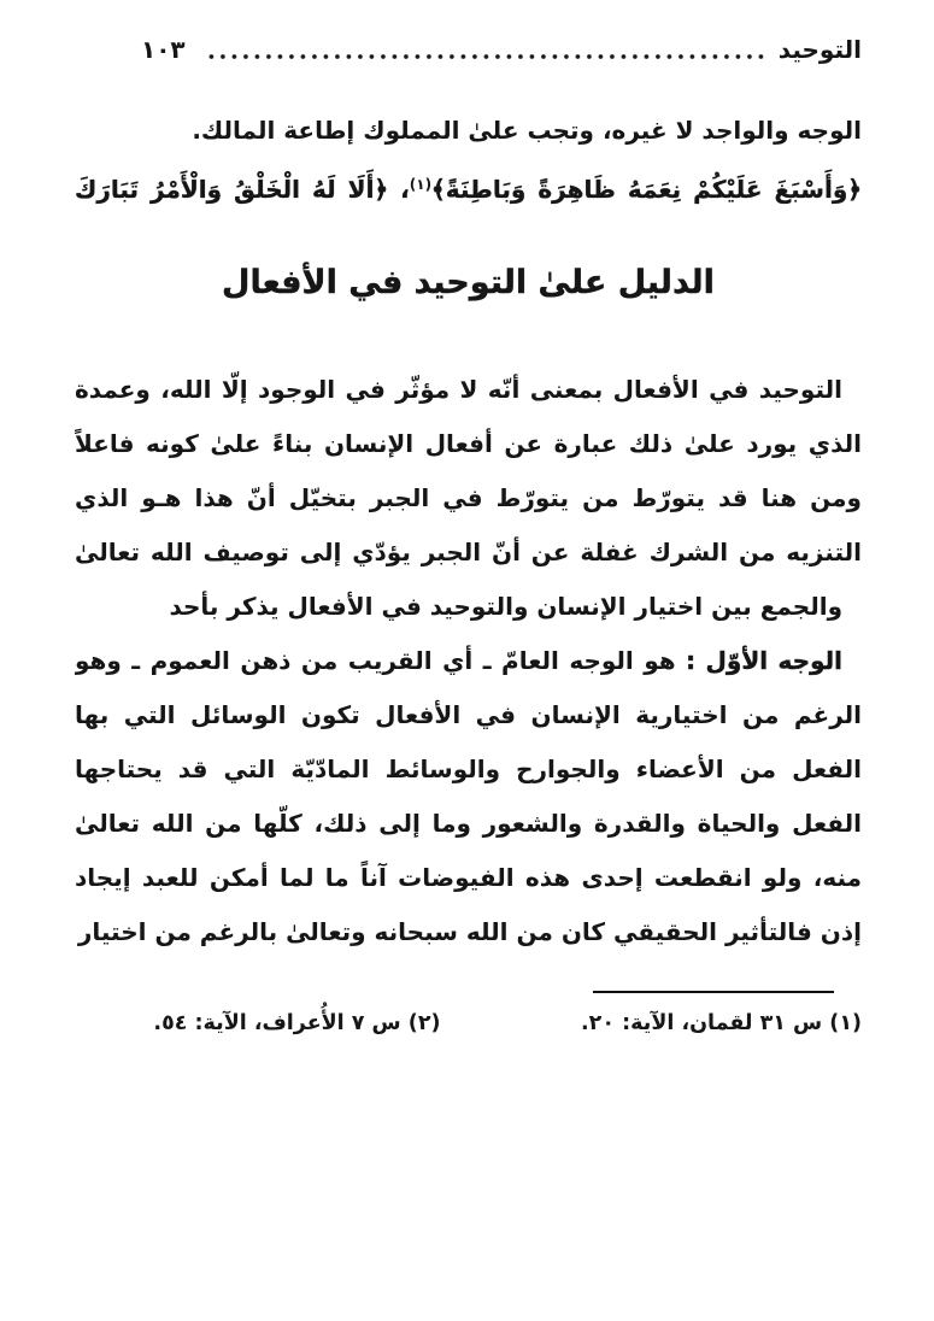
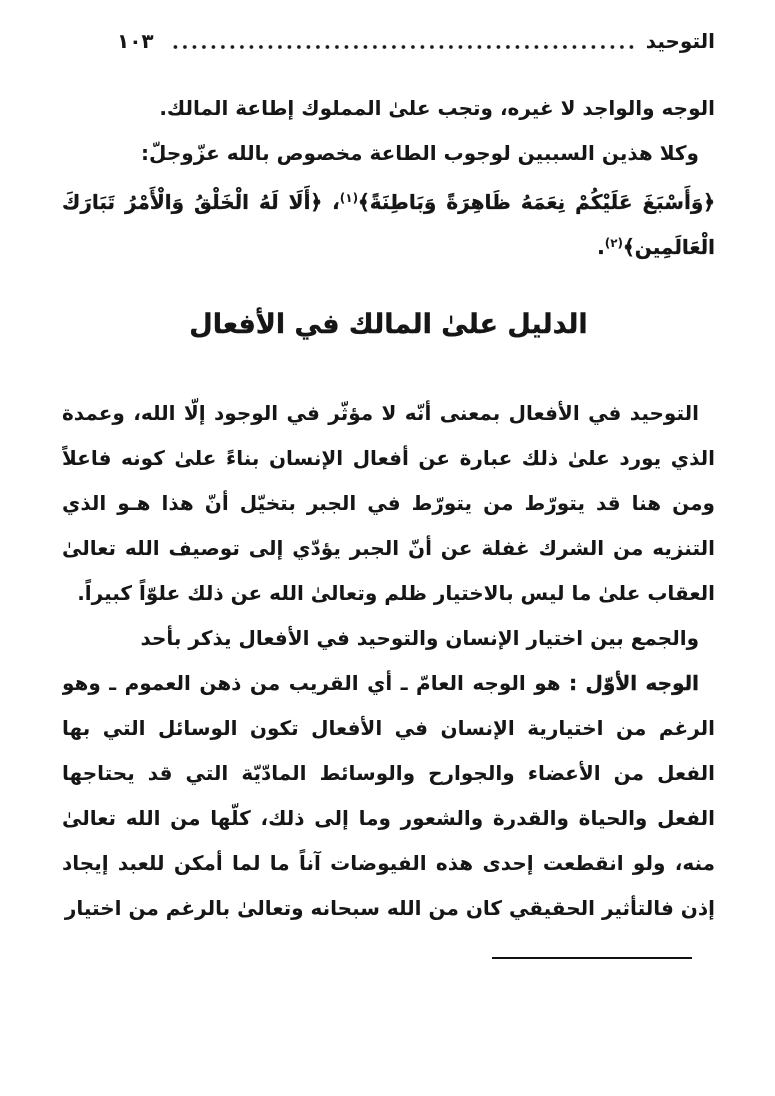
  التوحيد
  ١٠٣
  الوجه والواجد لا غيره، وتجب علىٰ المملوك إطاعة المالك.
+ وكلا هذين السببين لوجوب الطاعة مخصوص بالله عزّوجلّ:
  ﴿وَأَسْبَغَ عَلَيْكُمْ نِعَمَهُ ظَاهِرَةً وَبَاطِنَةً﴾(١)، ﴿أَلَا لَهُ الْخَلْقُ وَالْأَمْرُ تَبَارَكَ
+ الْعَالَمِين﴾(٢).
- الدليل علىٰ التوحيد في الأفعال
+ الدليل علىٰ المالك في الأفعال
  التوحيد في الأفعال بمعنى أنّه لا مؤثّر في الوجود إلّا الله، وعمدة
  الذي يورد علىٰ ذلك عبارة عن أفعال الإنسان بناءً علىٰ كونه فاعلاً
  ومن هنا قد يتورّط من يتورّط في الجبر بتخيّل أنّ هذا هـو الذي
  التنزيه من الشرك غفلة عن أنّ الجبر يؤدّي إلى توصيف الله تعالىٰ
+ العقاب علىٰ ما ليس بالاختيار ظلم وتعالىٰ الله عن ذلك علوّاً كبيراً.
  والجمع بين اختيار الإنسان والتوحيد في الأفعال يذكر بأحد
  الوجه الأوّل : هو الوجه العامّ ـ أي القريب من ذهن العموم ـ وهو
  الرغم من اختيارية الإنسان في الأفعال تكون الوسائل التي بها
  الفعل من الأعضاء والجوارح والوسائط المادّيّة التي قد يحتاجها
  الفعل والحياة والقدرة والشعور وما إلى ذلك، كلّها من الله تعالىٰ
  منه، ولو انقطعت إحدى هذه الفيوضات آناً ما لما أمكن للعبد إيجاد
  إذن فالتأثير الحقيقي كان من الله سبحانه وتعالىٰ بالرغم من اختيار
- (١) س ٣١ لقمان، الآية: ٢٠.
- (٢) س ٧ الأُعراف، الآية: ٥٤.
